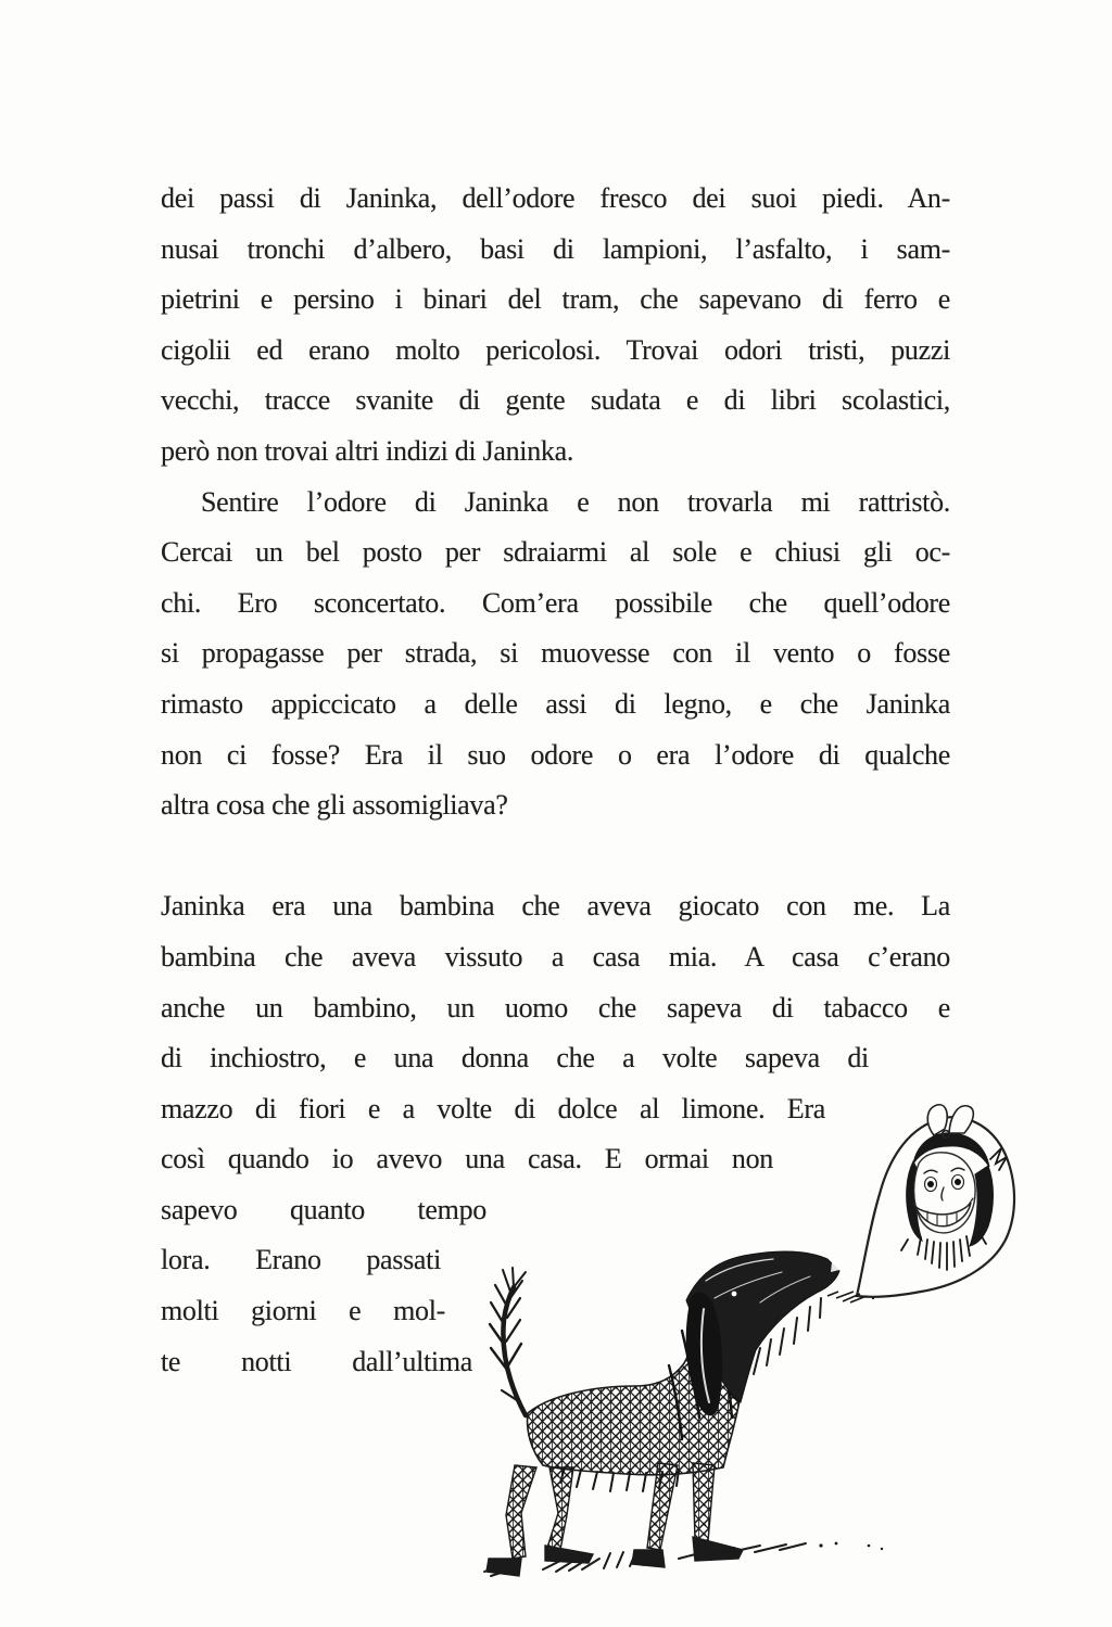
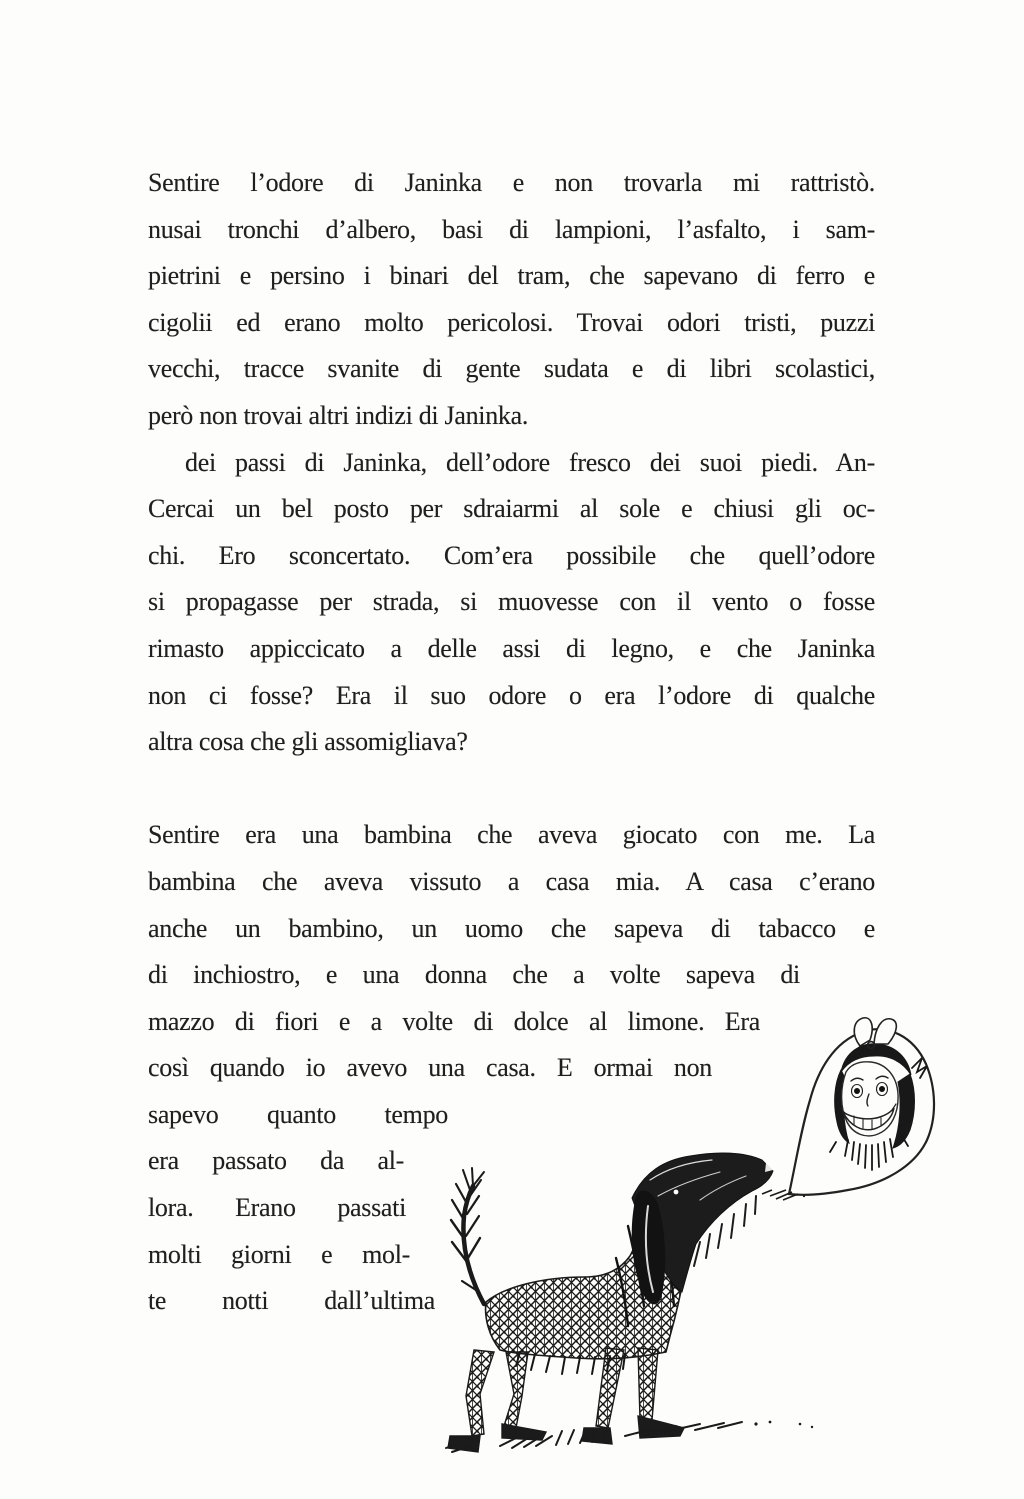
- dei passi di Janinka, dell’odore fresco dei suoi piedi. An-
+ Sentire l’odore di Janinka e non trovarla mi rattristò.
  nusai tronchi d’albero, basi di lampioni, l’asfalto, i sam-
  pietrini e persino i binari del tram, che sapevano di ferro e
  cigolii ed erano molto pericolosi. Trovai odori tristi, puzzi
  vecchi, tracce svanite di gente sudata e di libri scolastici,
  però non trovai altri indizi di Janinka.
- Sentire l’odore di Janinka e non trovarla mi rattristò.
+ dei passi di Janinka, dell’odore fresco dei suoi piedi. An-
  Cercai un bel posto per sdraiarmi al sole e chiusi gli oc-
  chi. Ero sconcertato. Com’era possibile che quell’odore
  si propagasse per strada, si muovesse con il vento o fosse
  rimasto appiccicato a delle assi di legno, e che Janinka
  non ci fosse? Era il suo odore o era l’odore di qualche
  altra cosa che gli assomigliava?
- Janinka era una bambina che aveva giocato con me. La
+ Sentire era una bambina che aveva giocato con me. La
  bambina che aveva vissuto a casa mia. A casa c’erano
  anche un bambino, un uomo che sapeva di tabacco e
  di inchiostro, e una donna che a volte sapeva di
  mazzo di fiori e a volte di dolce al limone. Era
  così quando io avevo una casa. E ormai non
  sapevo quanto tempo
+ era passato da al-
  lora. Erano passati
  molti giorni e mol-
  te notti dall’ultima
